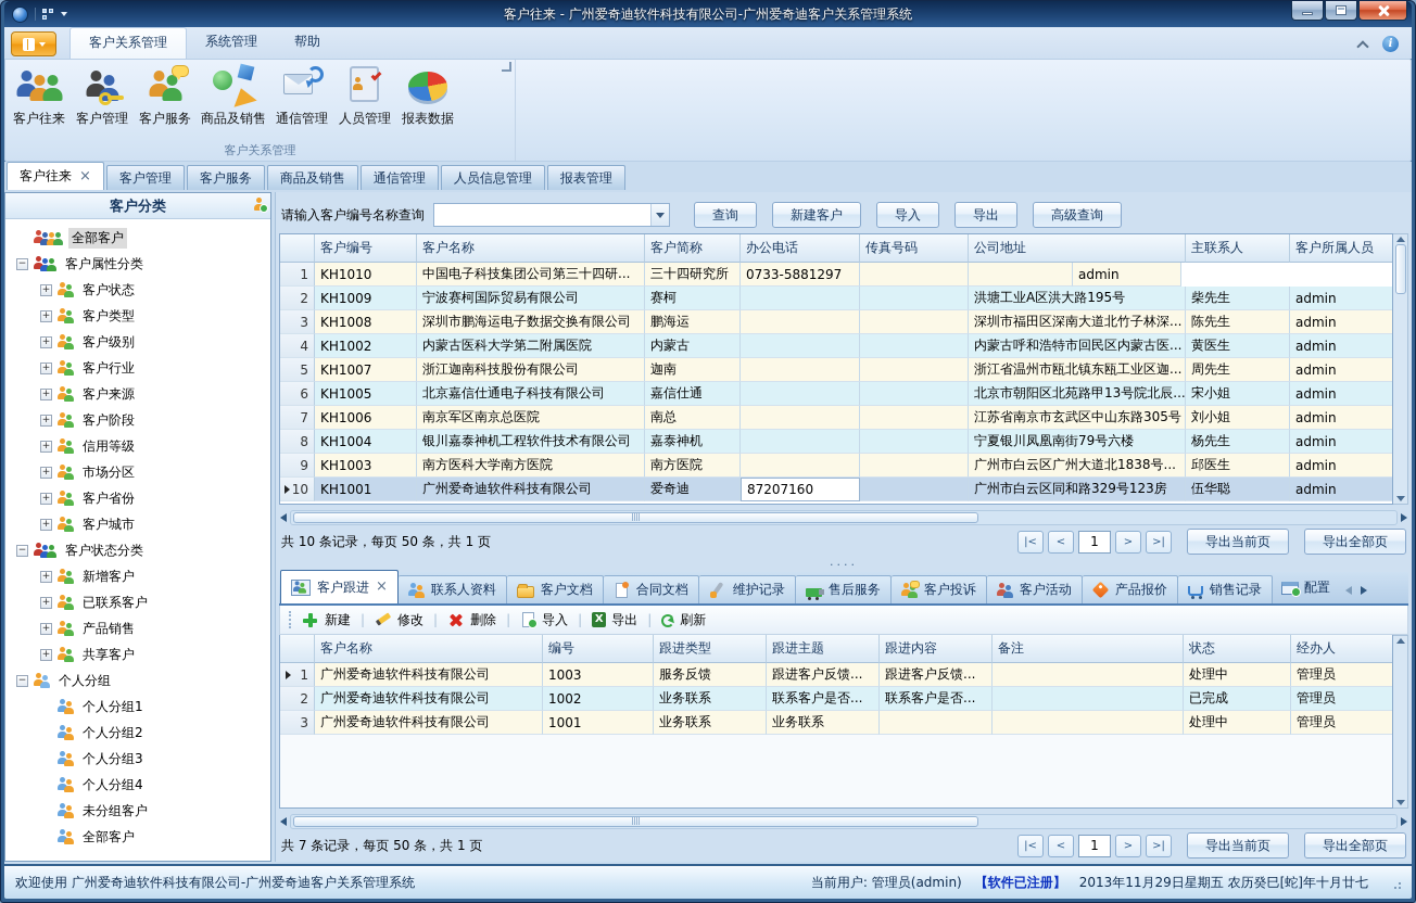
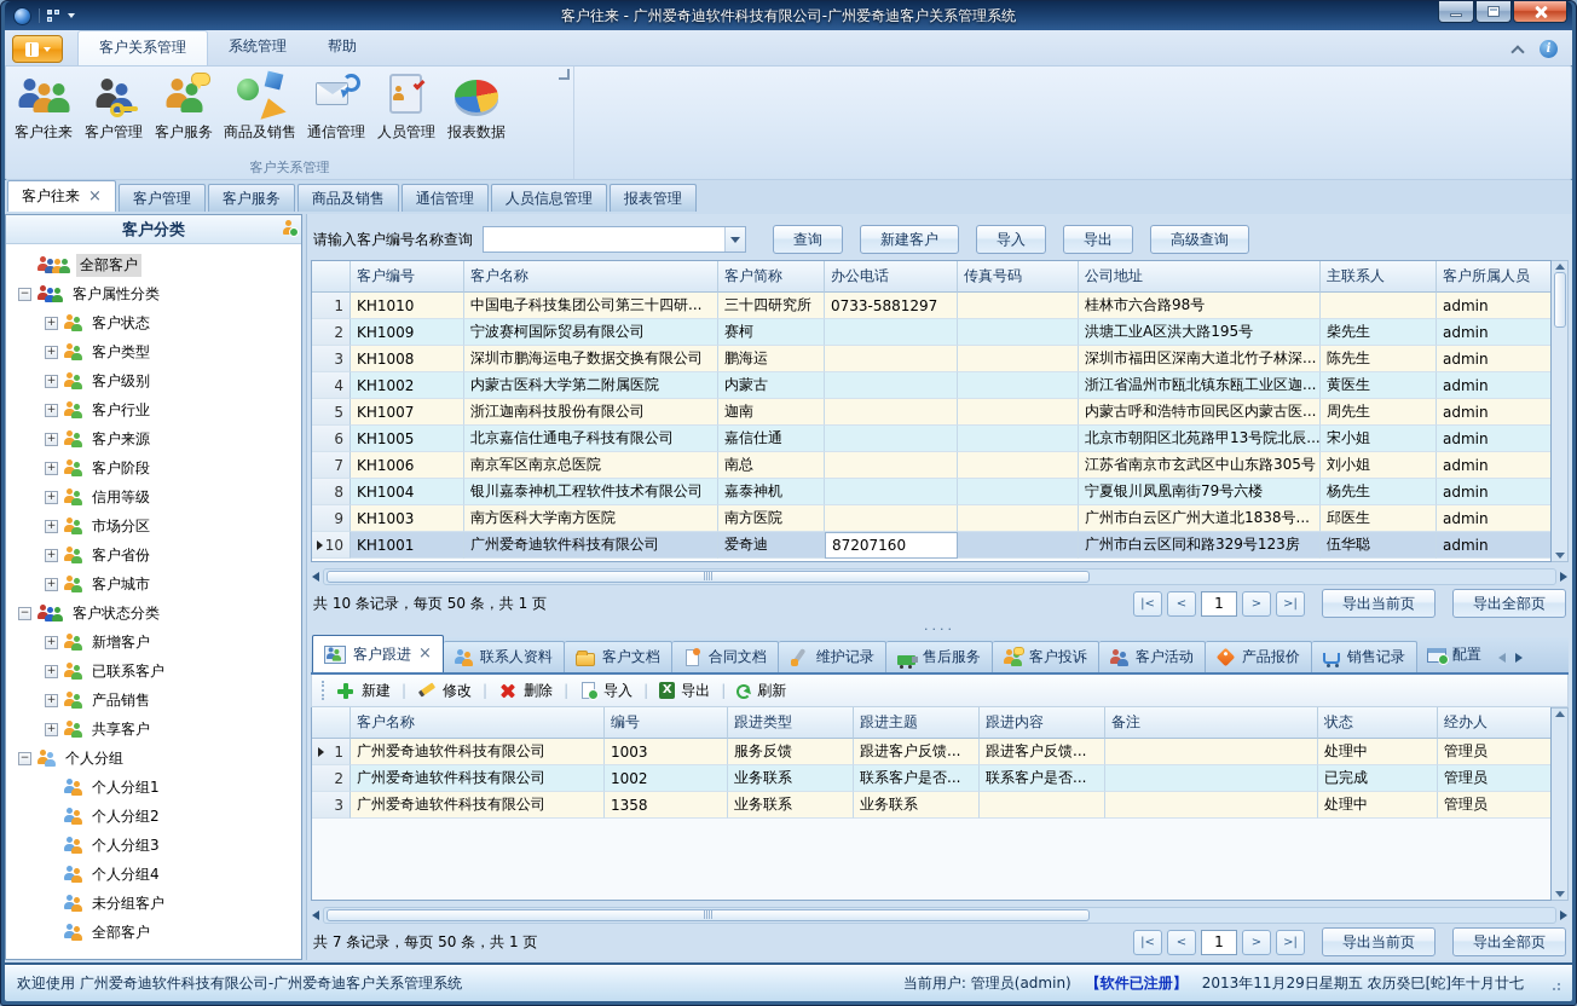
  客户往来 - 广州爱奇迪软件科技有限公司-广州爱奇迪客户关系管理系统
  客户关系管理
  系统管理
  帮助
  i
  客户往来
  客户管理
  客户服务
  商品及销售
  通信管理
  人员管理
  报表数据
  客户关系管理
  客户往来
  ×
  客户管理
  客户服务
  商品及销售
  通信管理
  人员信息管理
  报表管理
  客户分类
  全部客户
  −
  客户属性分类
  +
  客户状态
  +
  客户类型
  +
  客户级别
  +
  客户行业
  +
  客户来源
  +
  客户阶段
  +
  信用等级
  +
  市场分区
  +
  客户省份
  +
  客户城市
  −
  客户状态分类
  +
  新增客户
  +
  已联系客户
  +
  产品销售
  +
  共享客户
  −
  个人分组
  个人分组1
  个人分组2
  个人分组3
  个人分组4
  未分组客户
  全部客户
  请输入客户编号名称查询
  查询
  新建客户
  导入
  导出
  高级查询
  客户编号
  客户名称
  客户简称
  办公电话
  传真号码
  公司地址
  主联系人
  客户所属人员
  1
  KH1010
  中国电子科技集团公司第三十四研...
  三十四研究所
  0733-5881297
+ 桂林市六合路98号
  admin
  2
  KH1009
  宁波赛柯国际贸易有限公司
  赛柯
  洪塘工业A区洪大路195号
  柴先生
  admin
  3
  KH1008
  深圳市鹏海运电子数据交换有限公司
  鹏海运
  深圳市福田区深南大道北竹子林深...
  陈先生
  admin
  4
  KH1002
  内蒙古医科大学第二附属医院
  内蒙古
- 内蒙古呼和浩特市回民区内蒙古医...
+ 浙江省温州市瓯北镇东瓯工业区迦...
  黄医生
  admin
  5
  KH1007
  浙江迦南科技股份有限公司
  迦南
- 浙江省温州市瓯北镇东瓯工业区迦...
+ 内蒙古呼和浩特市回民区内蒙古医...
  周先生
  admin
  6
  KH1005
  北京嘉信仕通电子科技有限公司
  嘉信仕通
  北京市朝阳区北苑路甲13号院北辰...
  宋小姐
  admin
  7
  KH1006
  南京军区南京总医院
  南总
  江苏省南京市玄武区中山东路305号
  刘小姐
  admin
  8
  KH1004
  银川嘉泰神机工程软件技术有限公司
  嘉泰神机
  宁夏银川凤凰南街79号六楼
  杨先生
  admin
  9
  KH1003
  南方医科大学南方医院
  南方医院
  广州市白云区广州大道北1838号...
  邱医生
  admin
  10
  KH1001
  广州爱奇迪软件科技有限公司
  爱奇迪
  87207160
  广州市白云区同和路329号123房
  伍华聪
  admin
  共 10 条记录，每页 50 条，共 1 页
  |<
  <
  1
  >
  >|
  导出当前页
  导出全部页
  ····
  客户跟进
  ×
  联系人资料
  客户文档
  合同文档
  维护记录
  售后服务
  客户投诉
  客户活动
  产品报价
  销售记录
  配置
  新建
  |
  修改
  |
  删除
  |
  导入
  |
  X
  导出
  |
  刷新
  客户名称
  编号
  跟进类型
  跟进主题
  跟进内容
  备注
  状态
  经办人
  1
  广州爱奇迪软件科技有限公司
  1003
  服务反馈
  跟进客户反馈...
  跟进客户反馈...
  处理中
  管理员
  2
  广州爱奇迪软件科技有限公司
  1002
  业务联系
  联系客户是否...
  联系客户是否...
  已完成
  管理员
  3
  广州爱奇迪软件科技有限公司
- 1001
+ 1358
  业务联系
  业务联系
  处理中
  管理员
  共 7 条记录，每页 50 条，共 1 页
  |<
  <
  1
  >
  >|
  导出当前页
  导出全部页
  欢迎使用 广州爱奇迪软件科技有限公司-广州爱奇迪客户关系管理系统
  当前用户: 管理员(admin)
  【软件已注册】
  2013年11月29日星期五 农历癸巳[蛇]年十月廿七
